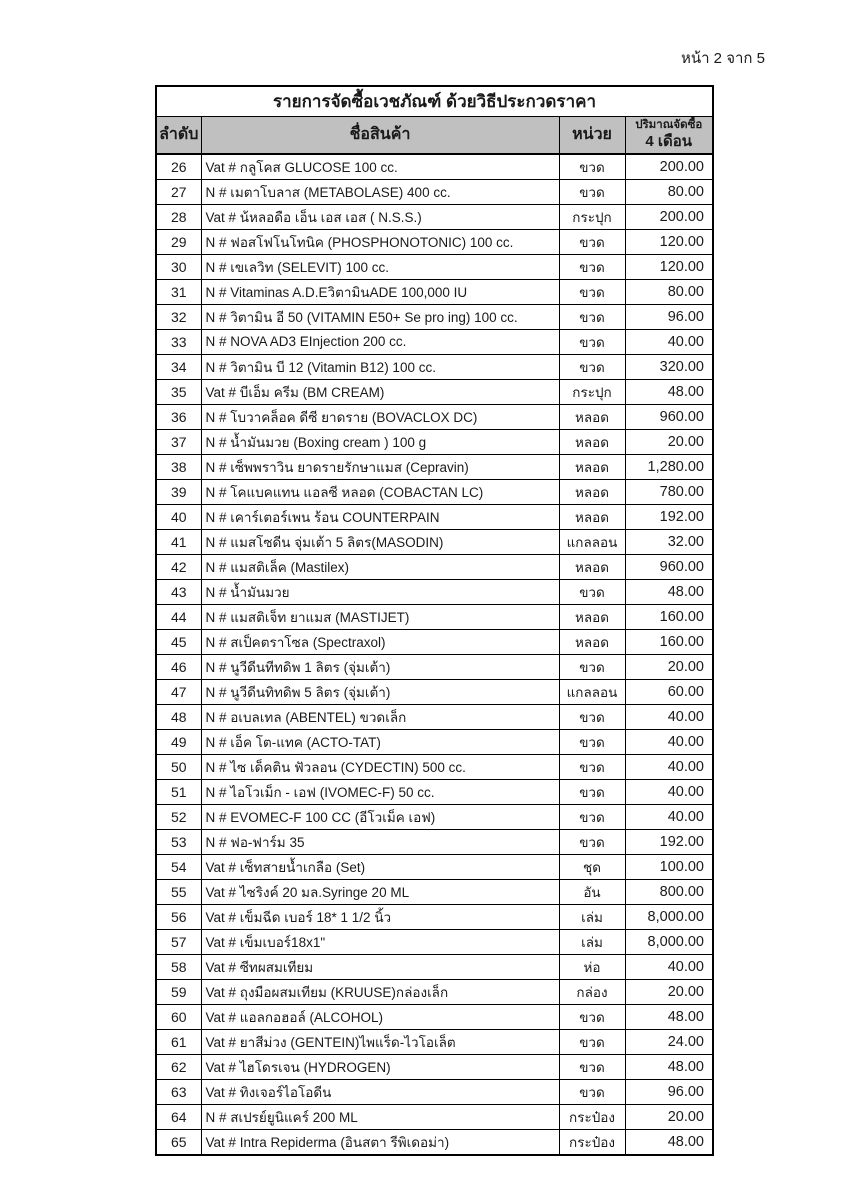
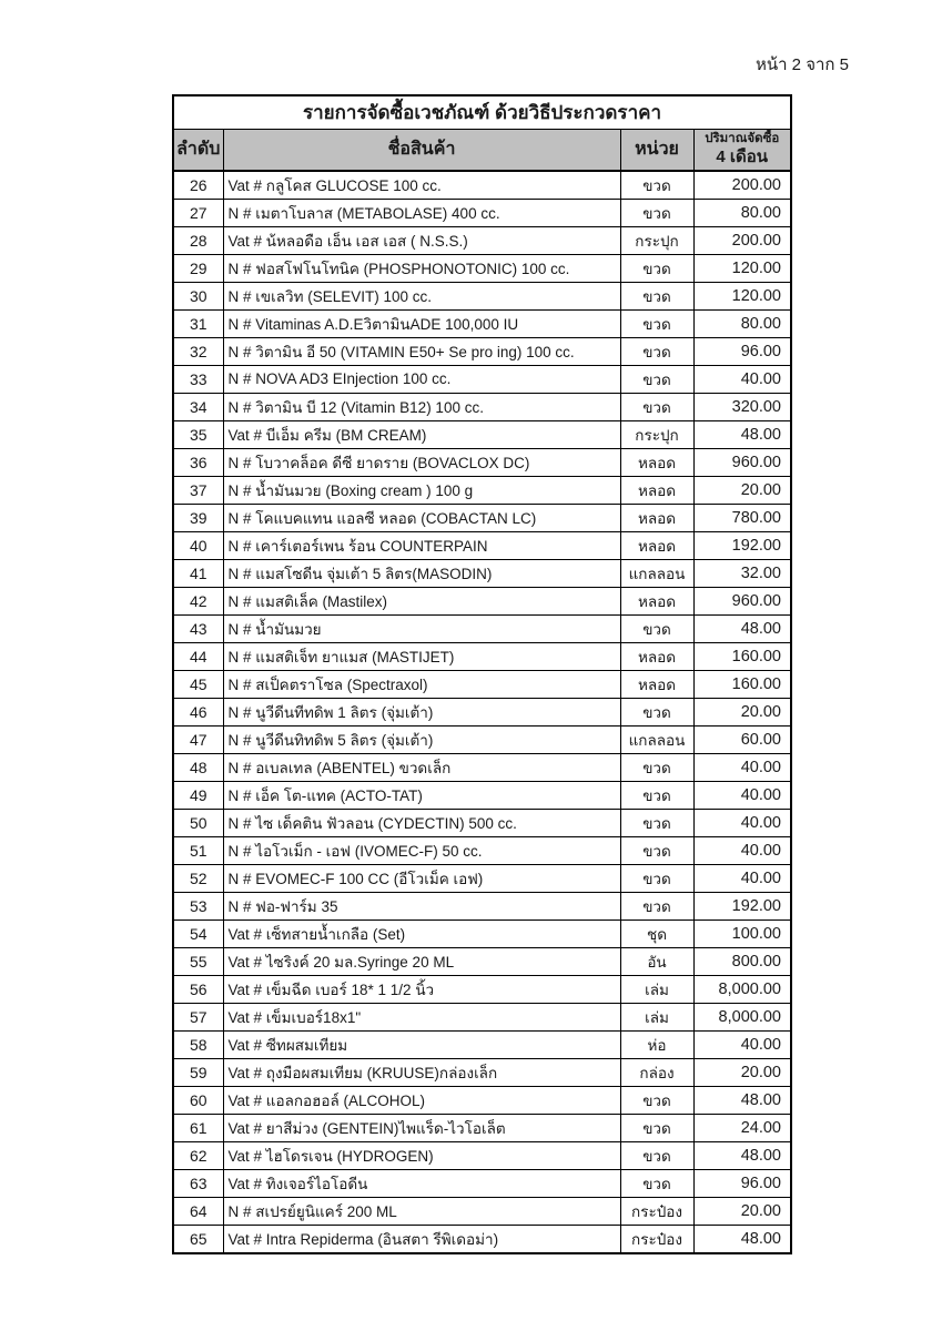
  หน้า 2 จาก 5
  รายการจัดซื้อเวชภัณฑ์ ด้วยวิธีประกวดราคา
  ลำดับ	ชื่อสินค้า	หน่วย	ปริมาณจัดซื้อ 4 เดือน
  26	Vat # กลูโคส GLUCOSE 100 cc.	ขวด	200.00
  27	N # เมตาโบลาส (METABOLASE) 400 cc.	ขวด	80.00
  28	Vat # น้หลอดือ เอ็น เอส เอส ( N.S.S.)	กระปุก	200.00
  29	N # ฟอสโฟโนโทนิค (PHOSPHONOTONIC) 100 cc.	ขวด	120.00
  30	N # เขเลวิท (SELEVIT) 100 cc.	ขวด	120.00
  31	N # Vitaminas A.D.EวิตามินADE 100,000 IU	ขวด	80.00
  32	N # วิตามิน อี 50 (VITAMIN E50+ Se pro ing) 100 cc.	ขวด	96.00
- 33	N # NOVA AD3 EInjection 200 cc.	ขวด	40.00
+ 33	N # NOVA AD3 EInjection 100 cc.	ขวด	40.00
  34	N # วิตามิน บี 12 (Vitamin B12) 100 cc.	ขวด	320.00
  35	Vat # บีเอ็ม ครีม (BM CREAM)	กระปุก	48.00
  36	N # โบวาคล็อค ดีซี ยาดราย (BOVACLOX DC)	หลอด	960.00
  37	N # น้ำมันมวย (Boxing cream ) 100 g	หลอด	20.00
- 38	N # เซ็พพราวิน ยาดรายรักษาแมส (Cepravin)	หลอด	1,280.00
  39	N # โคแบคแทน แอลซี หลอด (COBACTAN LC)	หลอด	780.00
  40	N # เคาร์เตอร์เพน ร้อน COUNTERPAIN	หลอด	192.00
  41	N # แมสโซดีน จุ่มเต้า 5 ลิตร(MASODIN)	แกลลอน	32.00
  42	N # แมสติเล็ค (Mastilex)	หลอด	960.00
  43	N # น้ำมันมวย	ขวด	48.00
  44	N # แมสติเจ็ท ยาแมส (MASTIJET)	หลอด	160.00
  45	N # สเป็คตราโซล (Spectraxol)	หลอด	160.00
  46	N # นูวีดีนทีทดิพ 1 ลิตร (จุ่มเต้า)	ขวด	20.00
  47	N # นูวีดีนทิทดิพ 5 ลิตร (จุ่มเต้า)	แกลลอน	60.00
  48	N # อเบลเทล (ABENTEL) ขวดเล็ก	ขวด	40.00
  49	N # เอ็ค โต-แทค (ACTO-TAT)	ขวด	40.00
  50	N # ไซ เด็คติน ฟัวลอน (CYDECTIN) 500 cc.	ขวด	40.00
  51	N # ไอโวเม็ก - เอฟ (IVOMEC-F) 50 cc.	ขวด	40.00
  52	N # EVOMEC-F 100 CC (อีโวเม็ค เอฟ)	ขวด	40.00
  53	N # ฟอ-ฟาร์ม 35	ขวด	192.00
  54	Vat # เซ็ทสายน้ำเกลือ (Set)	ชุด	100.00
  55	Vat # ไซริงค์ 20 มล.Syringe 20 ML	อัน	800.00
  56	Vat # เข็มฉีด เบอร์ 18* 1 1/2 นิ้ว	เล่ม	8,000.00
  57	Vat # เข็มเบอร์18x1"	เล่ม	8,000.00
  58	Vat # ซีทผสมเทียม	ห่อ	40.00
  59	Vat # ถุงมือผสมเทียม (KRUUSE)กล่องเล็ก	กล่อง	20.00
  60	Vat # แอลกอฮอล์ (ALCOHOL)	ขวด	48.00
  61	Vat # ยาสีม่วง (GENTEIN)ไพแร็ด-ไวโอเล็ต	ขวด	24.00
  62	Vat # ไฮโดรเจน (HYDROGEN)	ขวด	48.00
  63	Vat # ทิงเจอร์ไอโอดีน	ขวด	96.00
  64	N # สเปรย์ยูนิแคร์ 200 ML	กระป๋อง	20.00
  65	Vat # Intra Repiderma (อินสตา รีพิเดอม่า)	กระป๋อง	48.00
